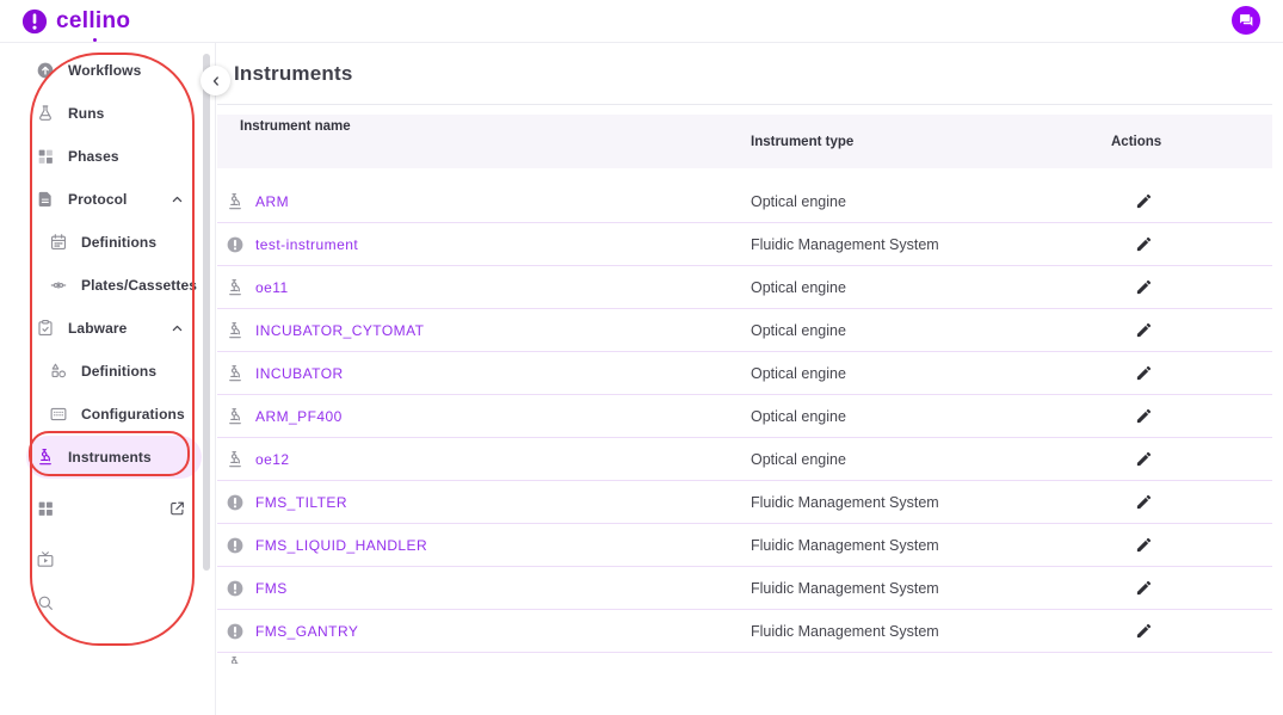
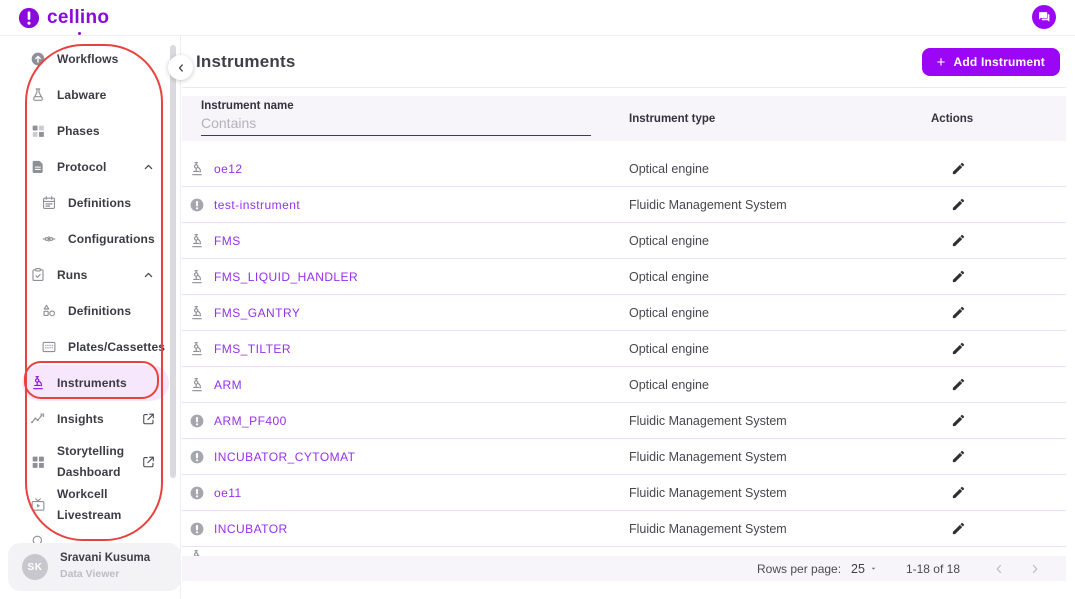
  cellino
  Workflows
- Runs
+ Labware
  Phases
  Protocol
  Definitions
- Plates/Cassettes
+ Configurations
- Labware
+ Runs
  Definitions
- Configurations
+ Plates/Cassettes
  Instruments
+ Insights
+ Storytelling Dashboard
+ Workcell Livestream
+ SK
+ Sravani Kusuma
+ Data Viewer
  Instruments
+ +
+ Add Instrument
  Instrument name
+ Contains
  Instrument type
  Actions
- ARM
+ oe12
  Optical engine
  test-instrument
  Fluidic Management System
- oe11
+ FMS
  Optical engine
- INCUBATOR_CYTOMAT
+ FMS_LIQUID_HANDLER
  Optical engine
- INCUBATOR
+ FMS_GANTRY
  Optical engine
- ARM_PF400
+ FMS_TILTER
  Optical engine
- oe12
+ ARM
  Optical engine
- FMS_TILTER
+ ARM_PF400
  Fluidic Management System
- FMS_LIQUID_HANDLER
+ INCUBATOR_CYTOMAT
  Fluidic Management System
- FMS
+ oe11
  Fluidic Management System
- FMS_GANTRY
+ INCUBATOR
  Fluidic Management System
+ Rows per page:
+ 25
+ 1-18 of 18
